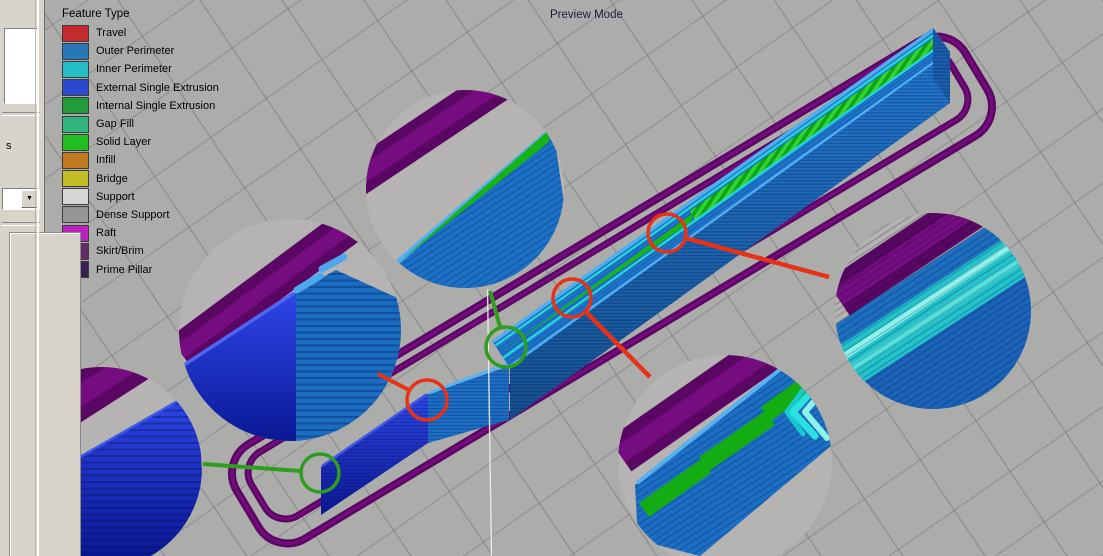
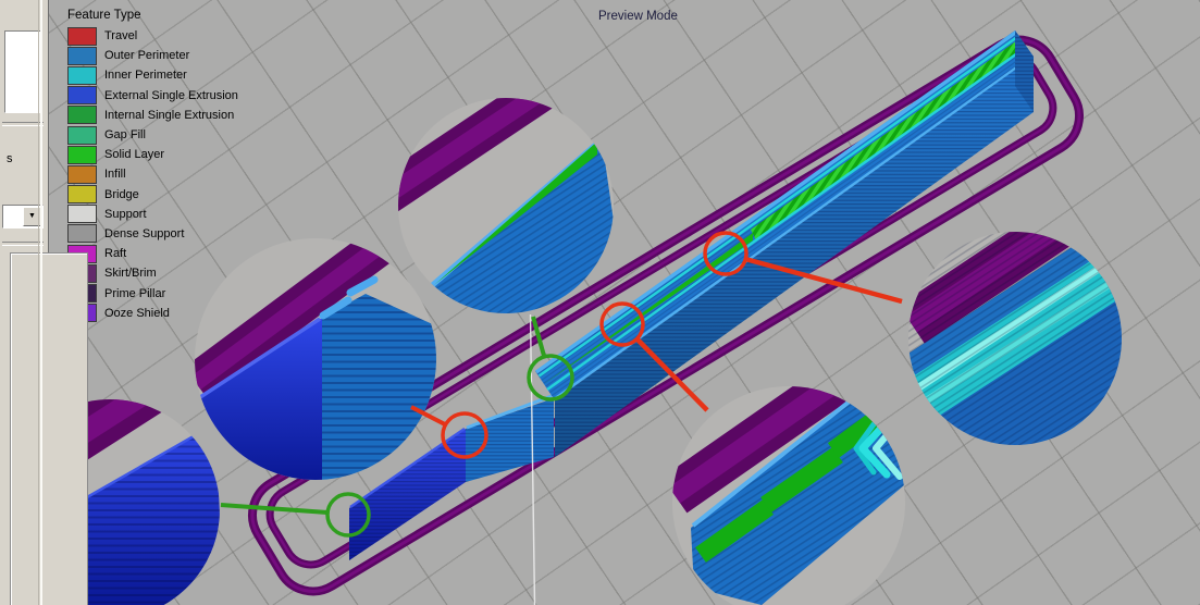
  s
  Feature Type
  Travel
  Outer Perimeter
  Inner Perimeter
  External Single Extrusion
  Internal Single Extrusion
  Gap Fill
  Solid Layer
  Infill
  Bridge
  Support
  Dense Support
  Raft
  Skirt/Brim
  Prime Pillar
+ Ooze Shield
  Preview Mode
